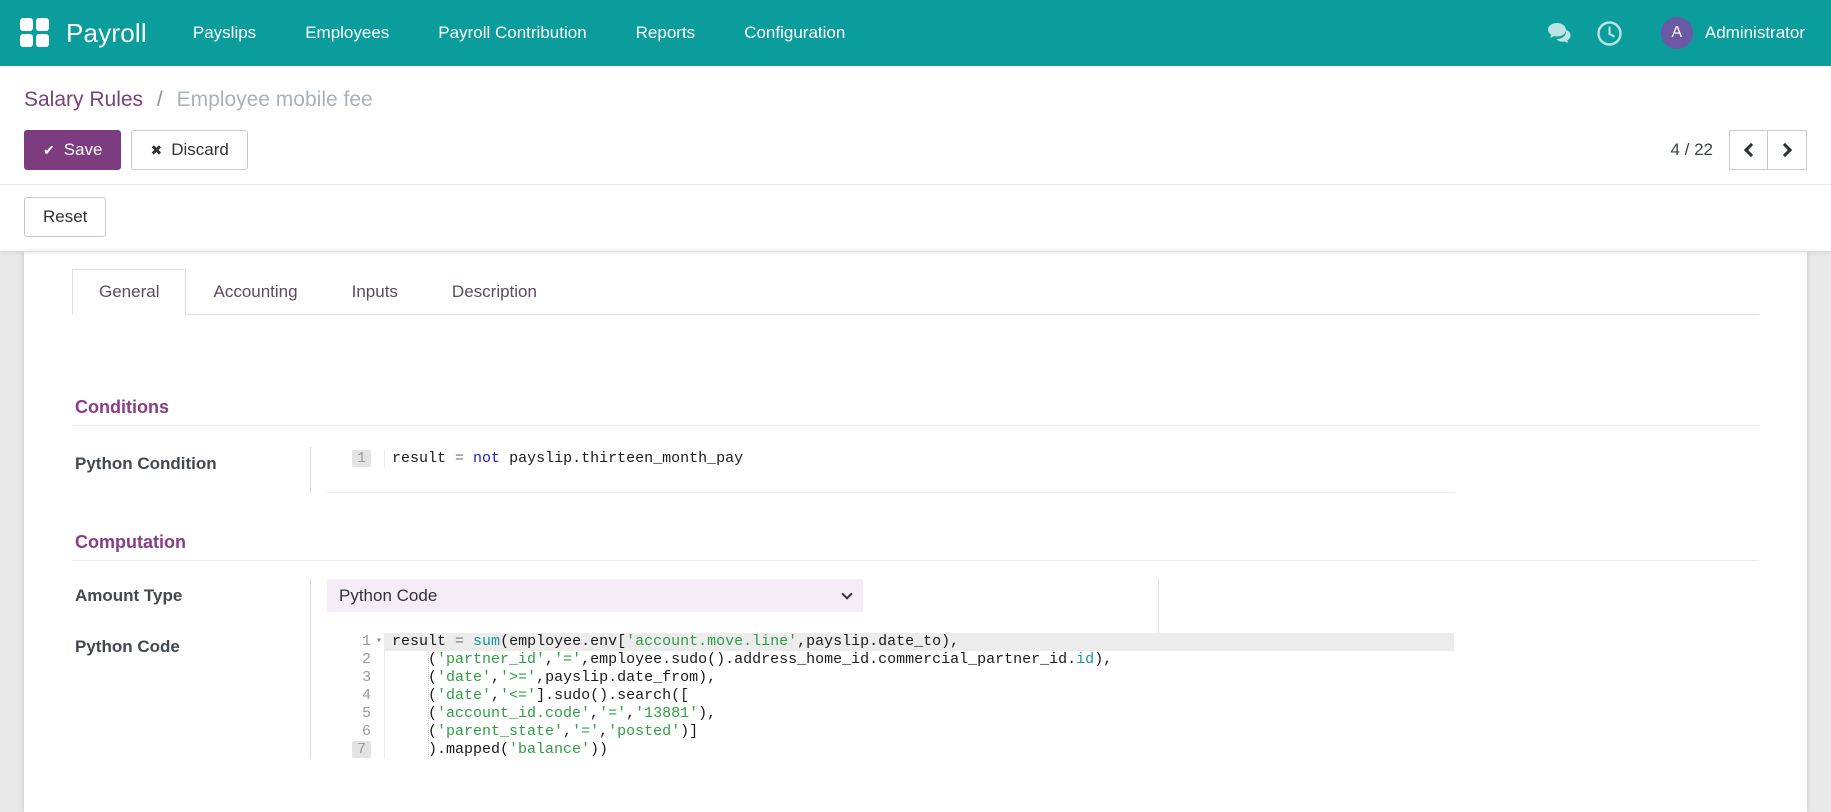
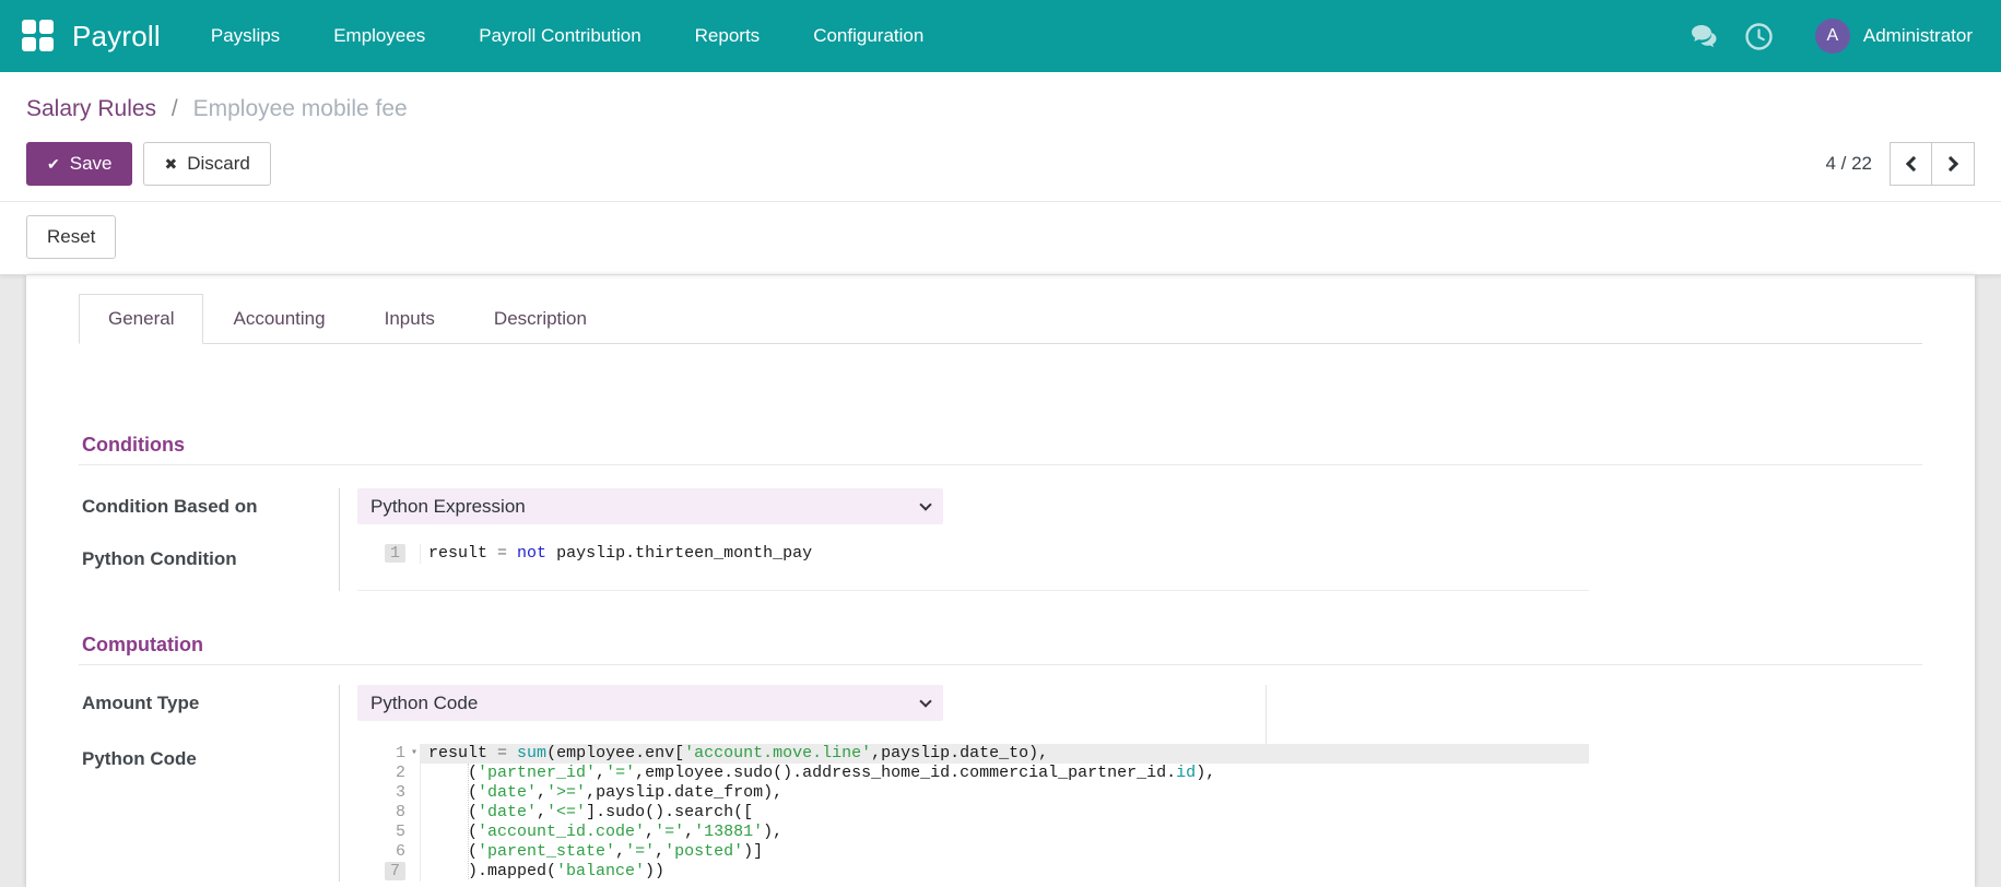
  Payroll
  Payslips
  Employees
  Payroll Contribution
  Reports
  Configuration
  A
  Administrator
  Salary Rules / Employee mobile fee
  ✔
  Save
  ✖
  Discard
  4 / 22
  Reset
  General
  Accounting
  Inputs
  Description
  Conditions
+ Condition Based on
+ Python Expression
  Python Condition
  1
  result = not payslip.thirteen_month_pay
  Computation
  Amount Type
  Python Code
  Python Code
  1
  ▾
  result = sum(employee.env['account.move.line',payslip.date_to),
  2
  ('partner_id','=',employee.sudo().address_home_id.commercial_partner_id.id),
  3
  ('date','>=',payslip.date_from),
- 4
+ 8
  ('date','<='].sudo().search([
  5
  ('account_id.code','=','13881'),
  6
  ('parent_state','=','posted')]
  7
  ).mapped('balance'))
